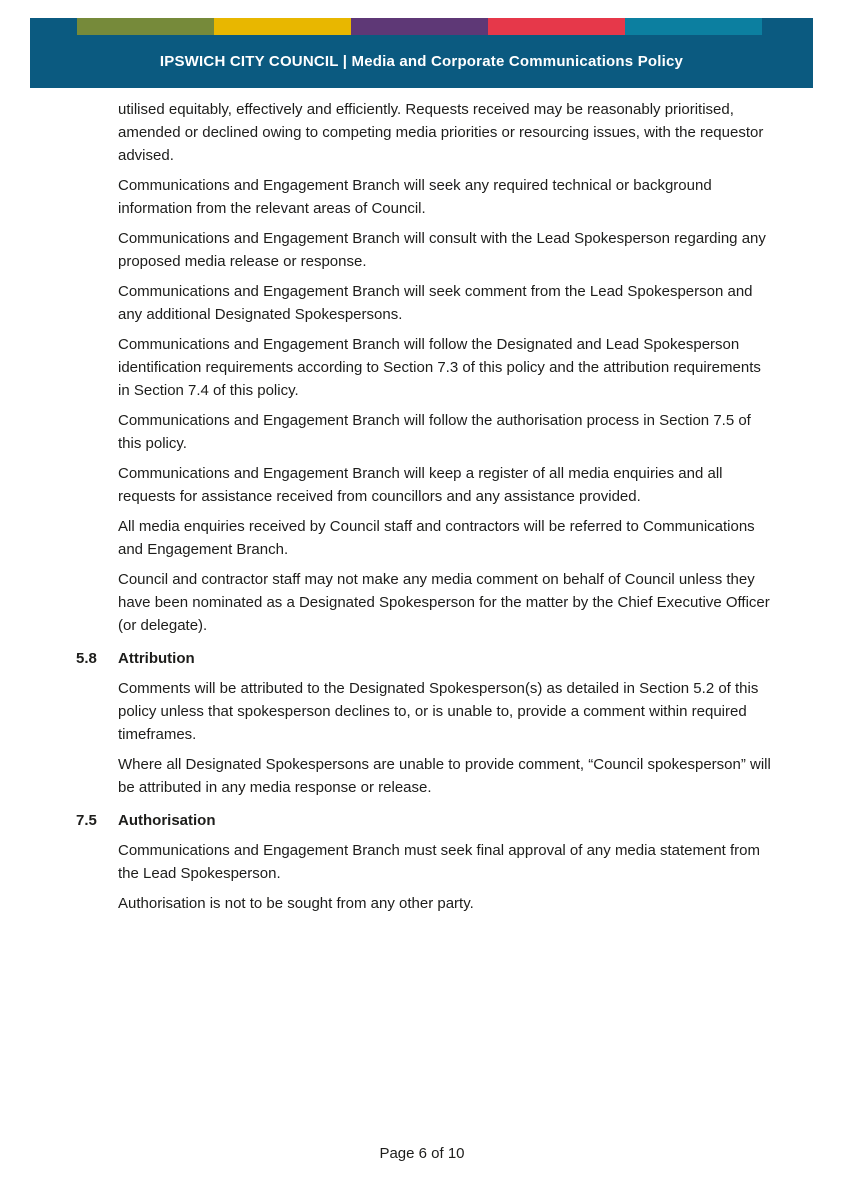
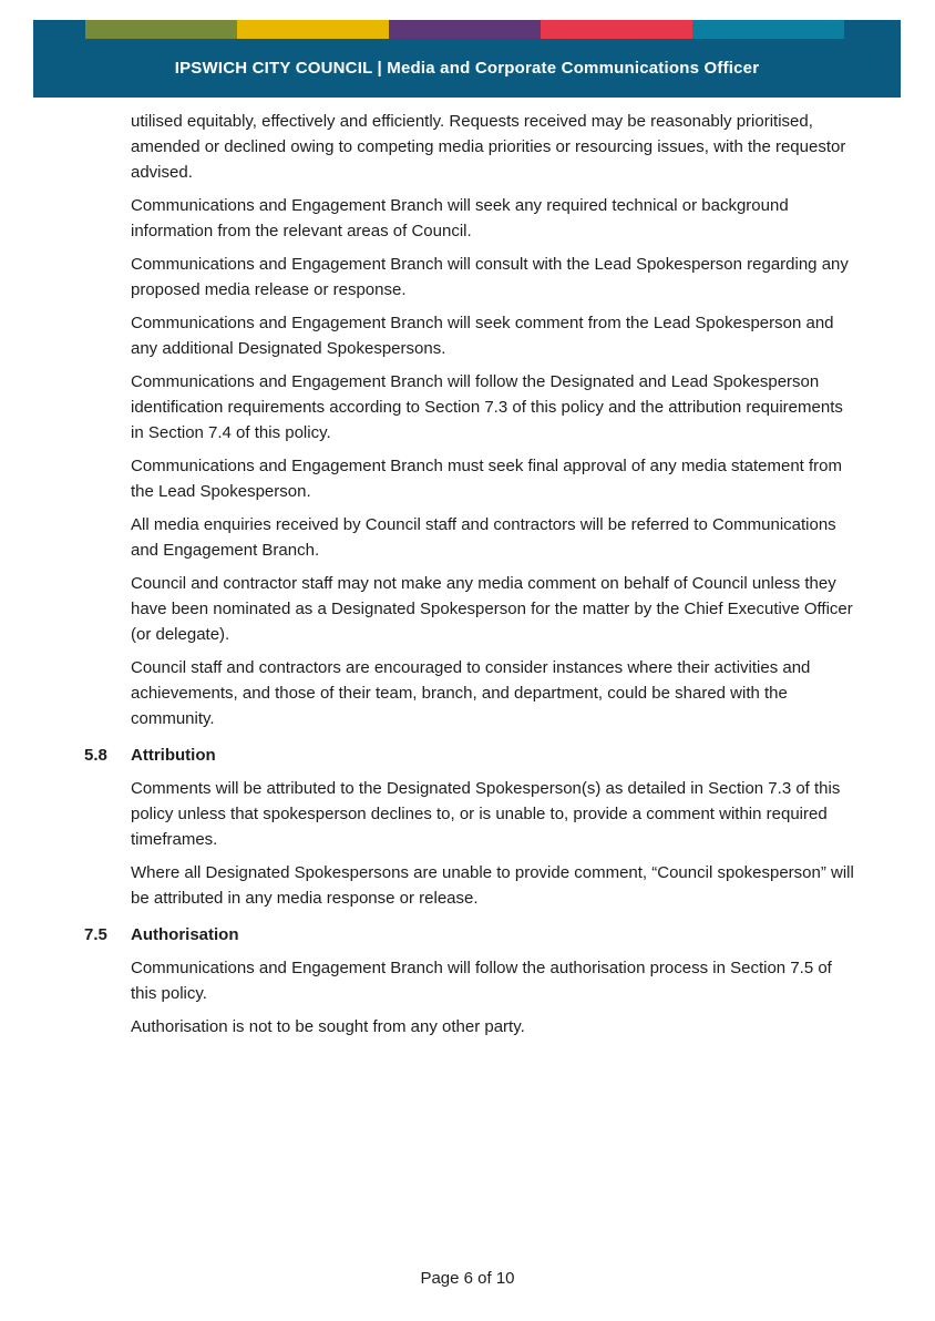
- IPSWICH CITY COUNCIL | Media and Corporate Communications Policy
+ IPSWICH CITY COUNCIL | Media and Corporate Communications Officer
  utilised equitably, effectively and efficiently. Requests received may be reasonably prioritised, amended or declined owing to competing media priorities or resourcing issues, with the requestor advised.
  Communications and Engagement Branch will seek any required technical or background information from the relevant areas of Council.
  Communications and Engagement Branch will consult with the Lead Spokesperson regarding any proposed media release or response.
  Communications and Engagement Branch will seek comment from the Lead Spokesperson and any additional Designated Spokespersons.
  Communications and Engagement Branch will follow the Designated and Lead Spokesperson identification requirements according to Section 7.3 of this policy and the attribution requirements in Section 7.4 of this policy.
- Communications and Engagement Branch will follow the authorisation process in Section 7.5 of this policy.
+ Communications and Engagement Branch must seek final approval of any media statement from the Lead Spokesperson.
- Communications and Engagement Branch will keep a register of all media enquiries and all requests for assistance received from councillors and any assistance provided.
  All media enquiries received by Council staff and contractors will be referred to Communications and Engagement Branch.
  Council and contractor staff may not make any media comment on behalf of Council unless they have been nominated as a Designated Spokesperson for the matter by the Chief Executive Officer (or delegate).
+ Council staff and contractors are encouraged to consider instances where their activities and achievements, and those of their team, branch, and department, could be shared with the community.
  5.8
  Attribution
- Comments will be attributed to the Designated Spokesperson(s) as detailed in Section 5.2 of this policy unless that spokesperson declines to, or is unable to, provide a comment within required timeframes.
+ Comments will be attributed to the Designated Spokesperson(s) as detailed in Section 7.3 of this policy unless that spokesperson declines to, or is unable to, provide a comment within required timeframes.
  Where all Designated Spokespersons are unable to provide comment, “Council spokesperson” will be attributed in any media response or release.
  7.5
  Authorisation
- Communications and Engagement Branch must seek final approval of any media statement from the Lead Spokesperson.
+ Communications and Engagement Branch will follow the authorisation process in Section 7.5 of this policy.
  Authorisation is not to be sought from any other party.
  Page 6 of 10
